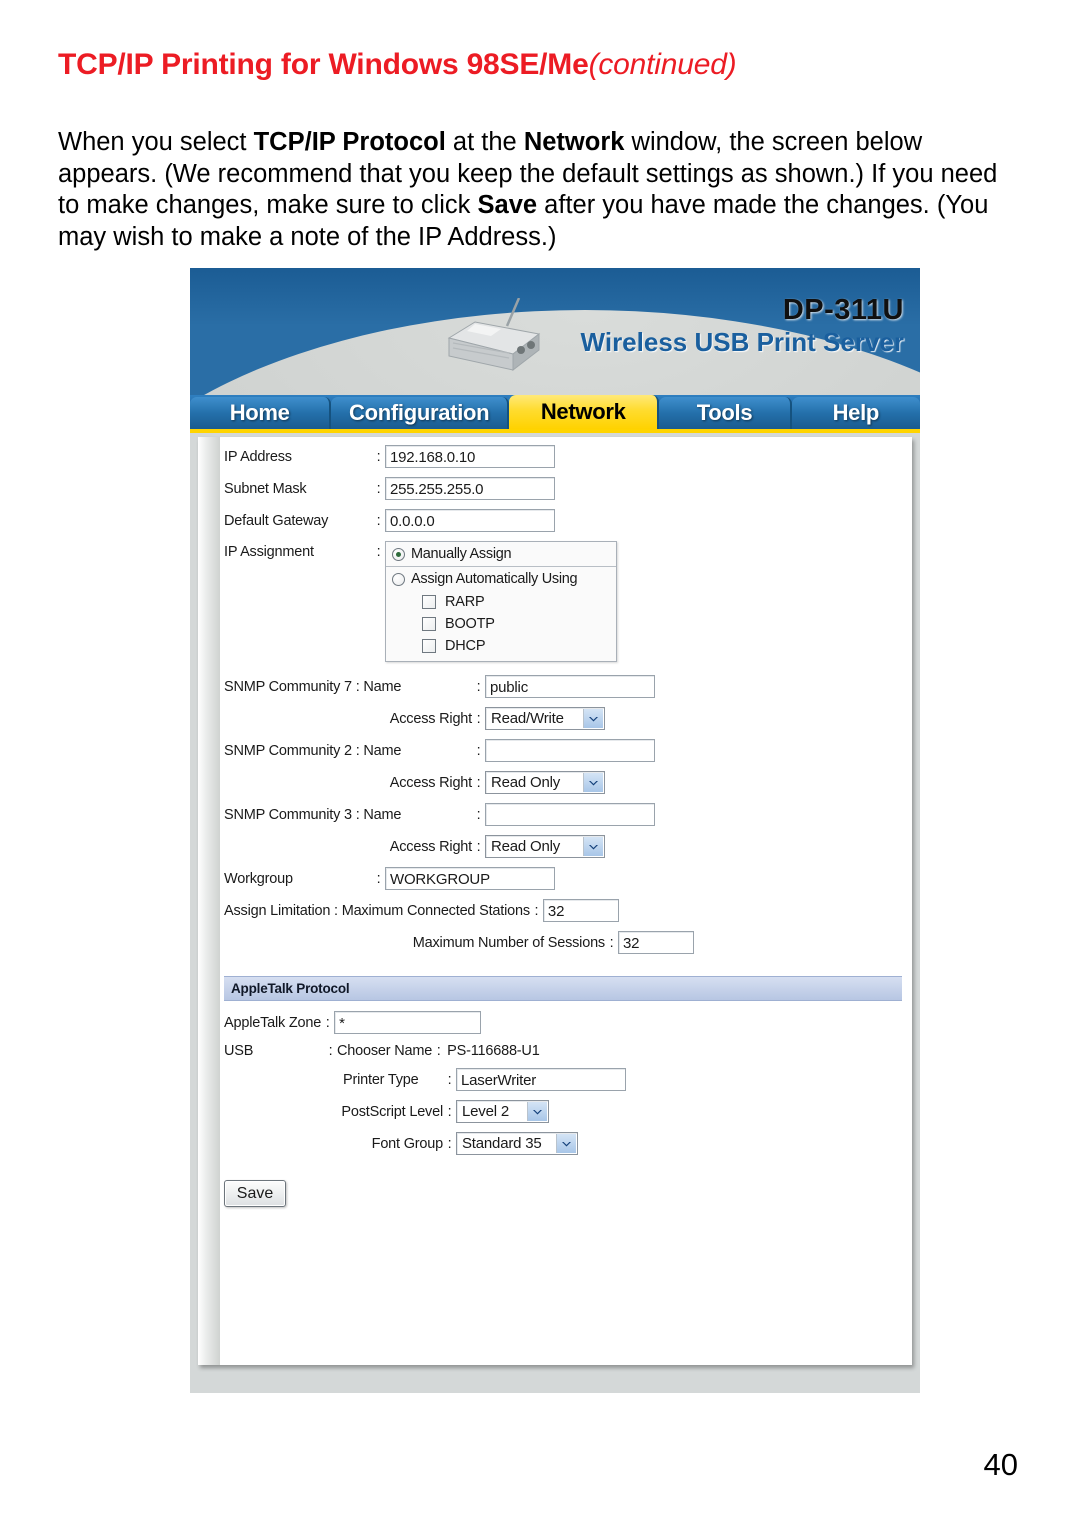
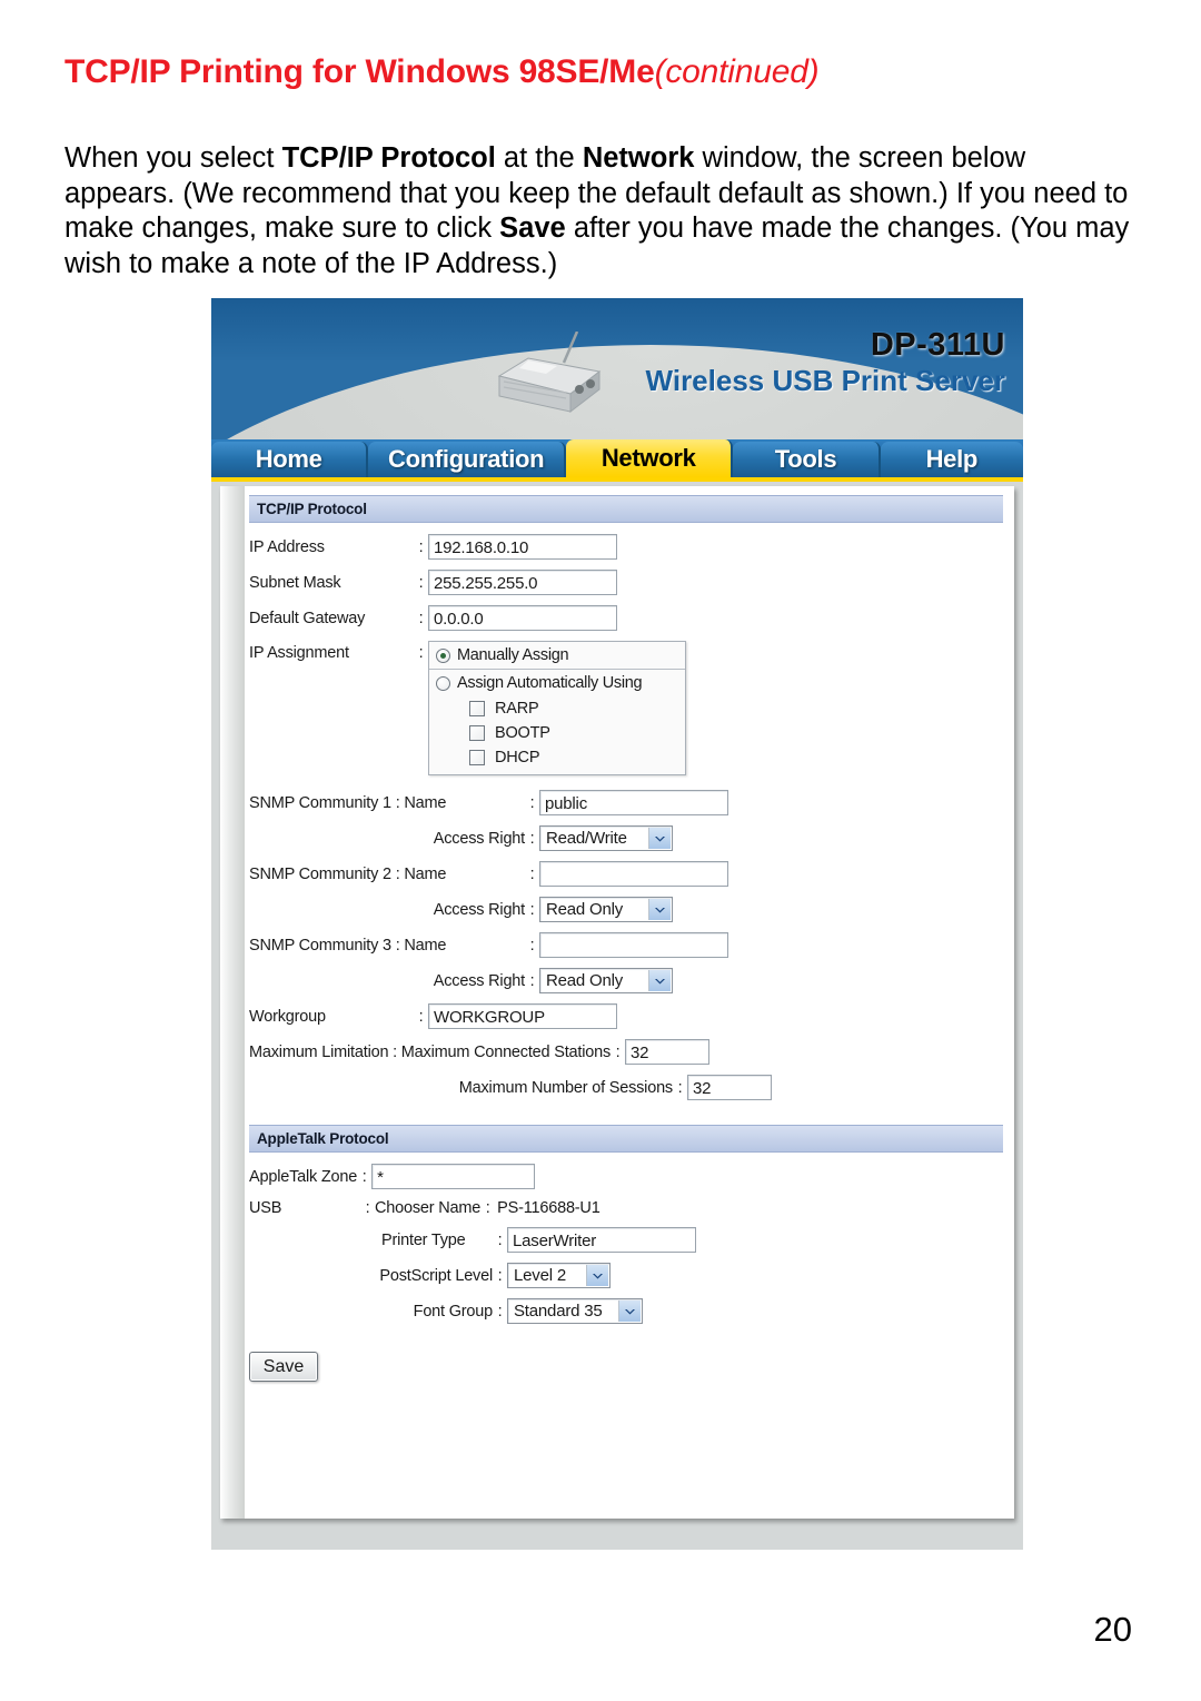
  TCP/IP Printing for Windows 98SE/Me(continued)
- When you select TCP/IP Protocol at the Network window, the screen below appears. (We recommend that you keep the default settings as shown.) If you need to make changes, make sure to click Save after you have made the changes. (You may wish to make a note of the IP Address.)
+ When you select TCP/IP Protocol at the Network window, the screen below appears. (We recommend that you keep the default default as shown.) If you need to make changes, make sure to click Save after you have made the changes. (You may wish to make a note of the IP Address.)
  DP-311U
  Wireless USB Print Server
  Home
  Configuration
  Network
  Tools
  Help
+ TCP/IP Protocol
  IP Address
  :
  192.168.0.10
  Subnet Mask
  :
  255.255.255.0
  Default Gateway
  :
  0.0.0.0
  IP Assignment
  :
  Manually Assign
  Assign Automatically Using
  RARP
  BOOTP
  DHCP
- SNMP Community 7 : Name
+ SNMP Community 1 : Name
  :
  public
  Access Right
  :
  Read/Write
  SNMP Community 2 : Name
  :
  Access Right
  :
  Read Only
  SNMP Community 3 : Name
  :
  Access Right
  :
  Read Only
  Workgroup
  :
  WORKGROUP
- Assign Limitation : Maximum Connected Stations
+ Maximum Limitation : Maximum Connected Stations
  :
  32
  Maximum Number of Sessions
  :
  32
  AppleTalk Protocol
  AppleTalk Zone
  :
  *
  USB
  :
  Chooser Name
  :
  PS-116688-U1
  Printer Type
  :
  LaserWriter
  PostScript Level
  :
  Level 2
  Font Group
  :
  Standard 35
  Save
- 40
+ 20
